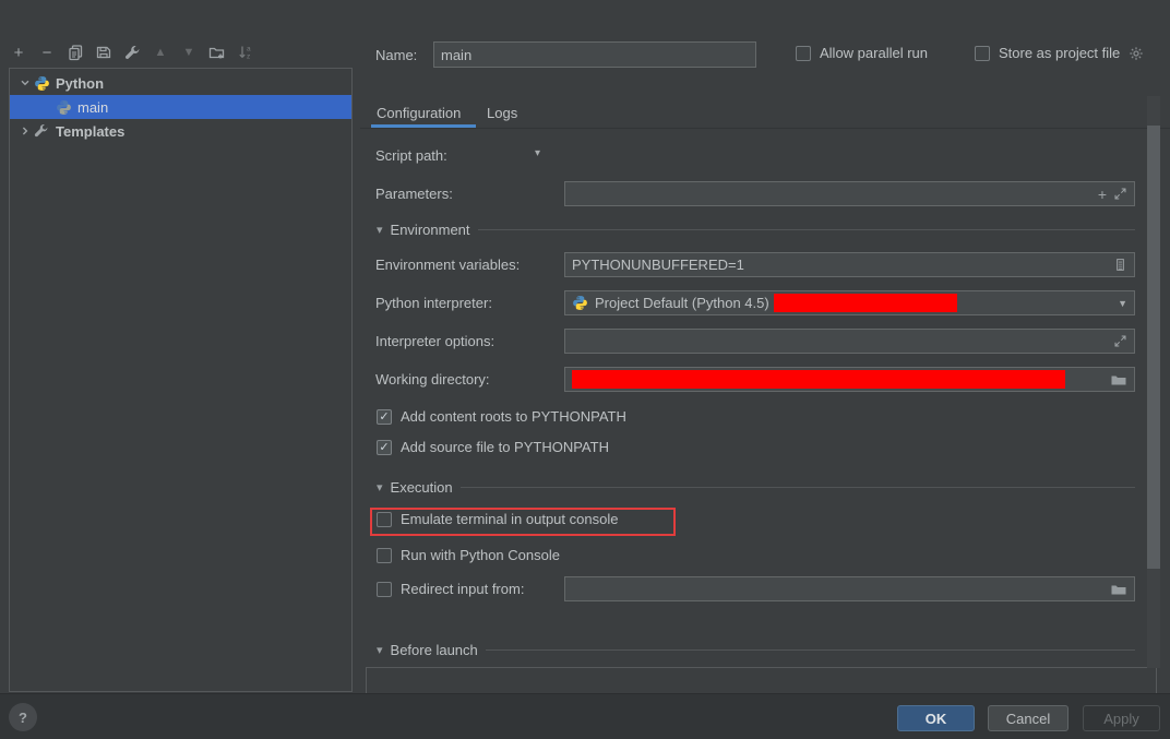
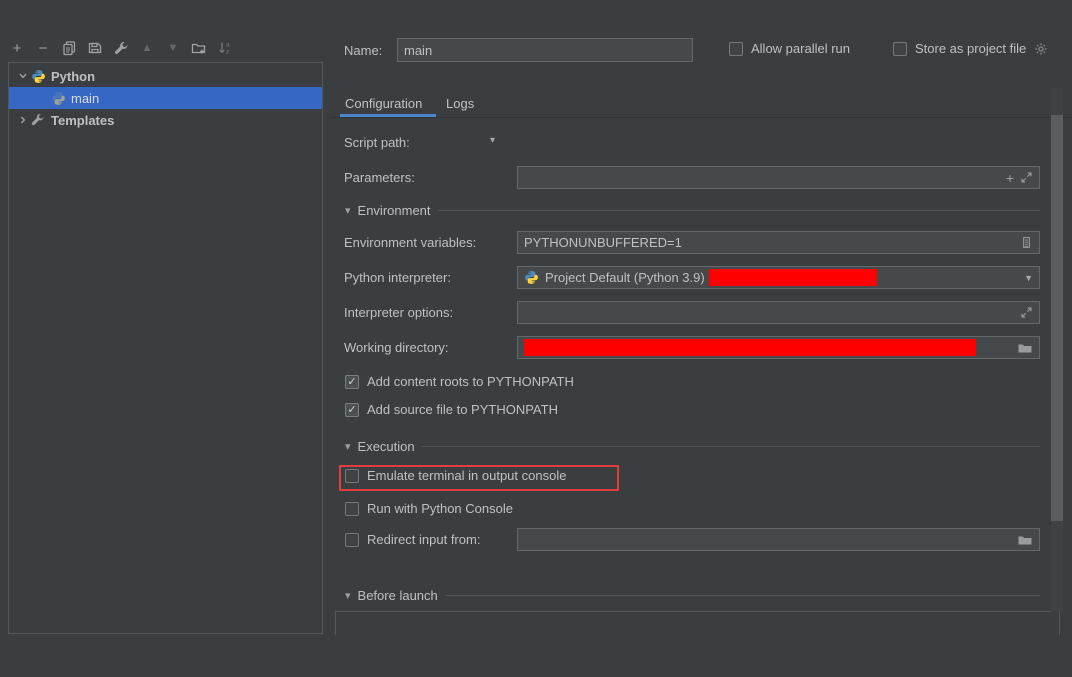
  +
  −
  ▲
  ▼
  Python
  main
  Templates
  Name:
  main
  Allow parallel run
  Store as project file
  Configuration
  Logs
  Script path:
  ▾
  Parameters:
  +
  ▾
  Environment
  Environment variables:
  PYTHONUNBUFFERED=1
  Python interpreter:
- Project Default (Python 4.5)
+ Project Default (Python 3.9)
  ▼
  Interpreter options:
  Working directory:
  ✓
  Add content roots to PYTHONPATH
  ✓
  Add source file to PYTHONPATH
  ▾
  Execution
  Emulate terminal in output console
  Run with Python Console
  Redirect input from:
  ▾
  Before launch
- ?
- OK
- Cancel
- Apply
